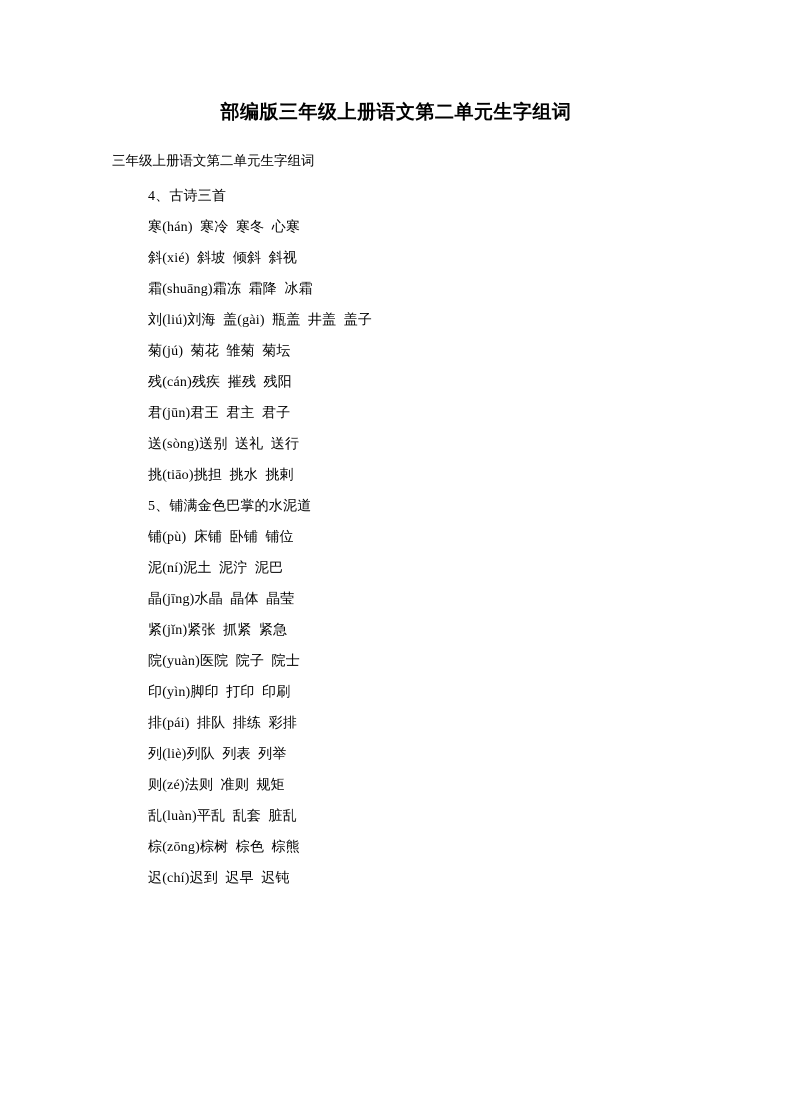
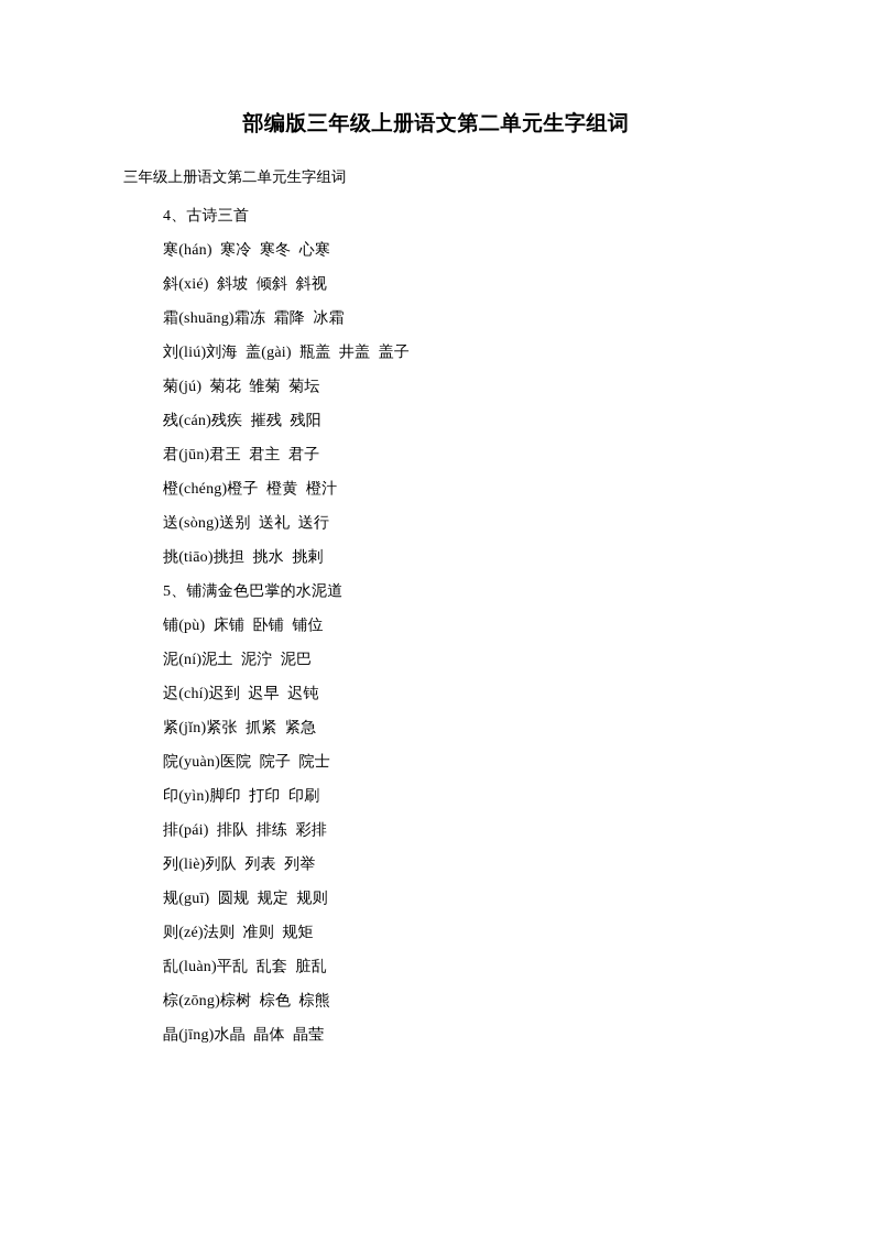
  部编版三年级上册语文第二单元生字组词
  三年级上册语文第二单元生字组词
  4、古诗三首
  寒(hán) 寒冷 寒冬 心寒
  斜(xié) 斜坡 倾斜 斜视
  霜(shuāng)霜冻 霜降 冰霜
  刘(liú)刘海 盖(gài) 瓶盖 井盖 盖子
  菊(jú) 菊花 雏菊 菊坛
  残(cán)残疾 摧残 残阳
  君(jūn)君王 君主 君子
+ 橙(chéng)橙子 橙黄 橙汁
  送(sòng)送别 送礼 送行
  挑(tiāo)挑担 挑水 挑剌
  5、铺满金色巴掌的水泥道
  铺(pù) 床铺 卧铺 铺位
  泥(ní)泥土 泥泞 泥巴
- 晶(jīng)水晶 晶体 晶莹
+ 迟(chí)迟到 迟早 迟钝
  紧(jǐn)紧张 抓紧 紧急
  院(yuàn)医院 院子 院士
  印(yìn)脚印 打印 印刷
  排(pái) 排队 排练 彩排
  列(liè)列队 列表 列举
+ 规(guī) 圆规 规定 规则
  则(zé)法则 准则 规矩
  乱(luàn)平乱 乱套 脏乱
  棕(zōng)棕树 棕色 棕熊
- 迟(chí)迟到 迟早 迟钝
+ 晶(jīng)水晶 晶体 晶莹
